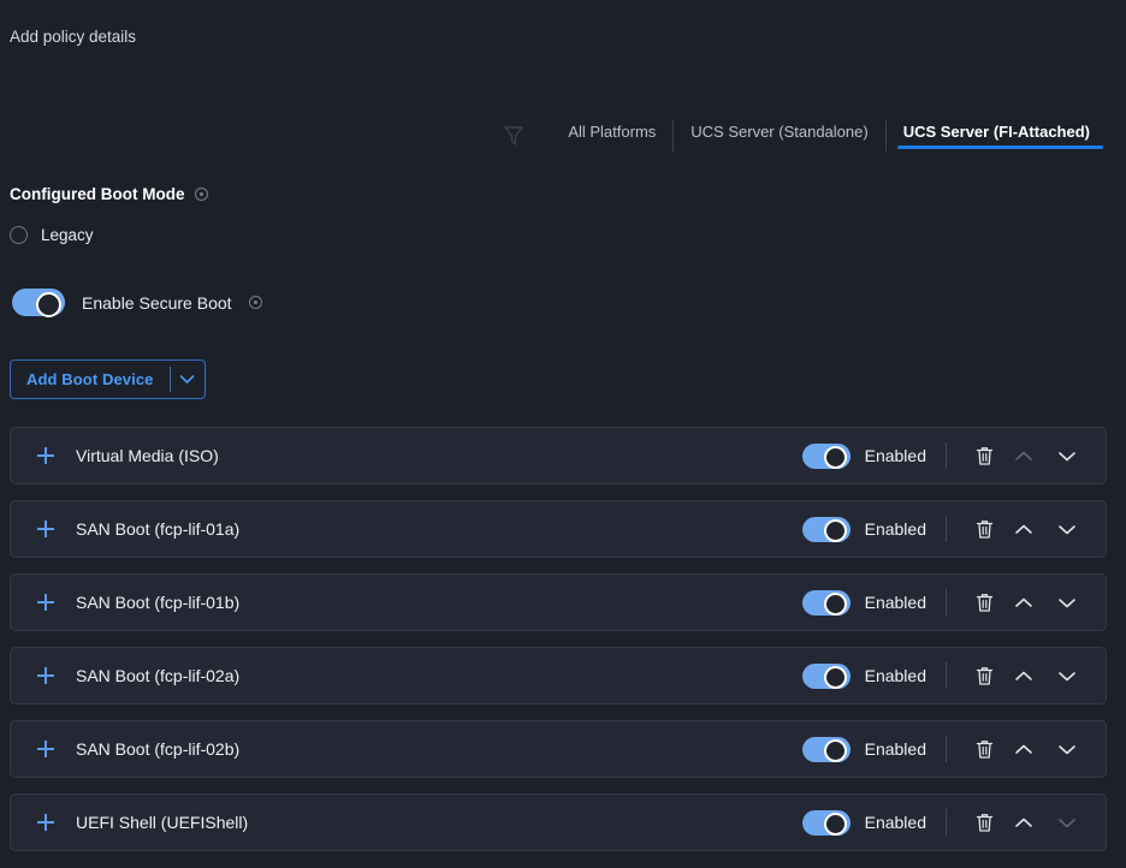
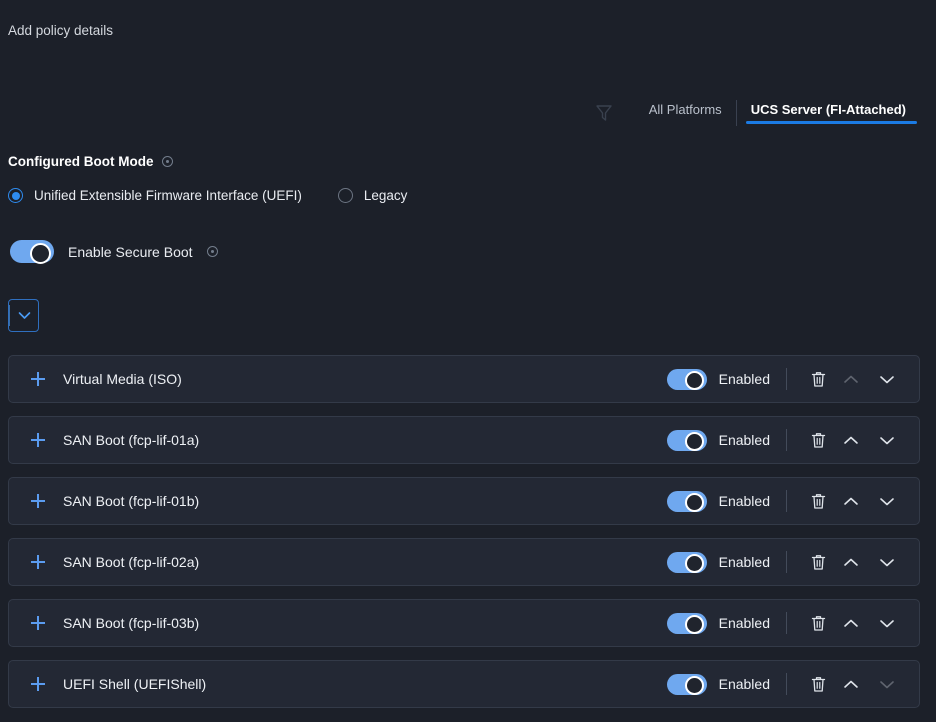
  Add policy details
  All Platforms
- UCS Server (Standalone)
  UCS Server (FI-Attached)
  Configured Boot Mode
+ Unified Extensible Firmware Interface (UEFI)
  Legacy
  Enable Secure Boot
- Add Boot Device
  Virtual Media (ISO)
  Enabled
  SAN Boot (fcp-lif-01a)
  Enabled
  SAN Boot (fcp-lif-01b)
  Enabled
  SAN Boot (fcp-lif-02a)
  Enabled
- SAN Boot (fcp-lif-02b)
+ SAN Boot (fcp-lif-03b)
  Enabled
  UEFI Shell (UEFIShell)
  Enabled
